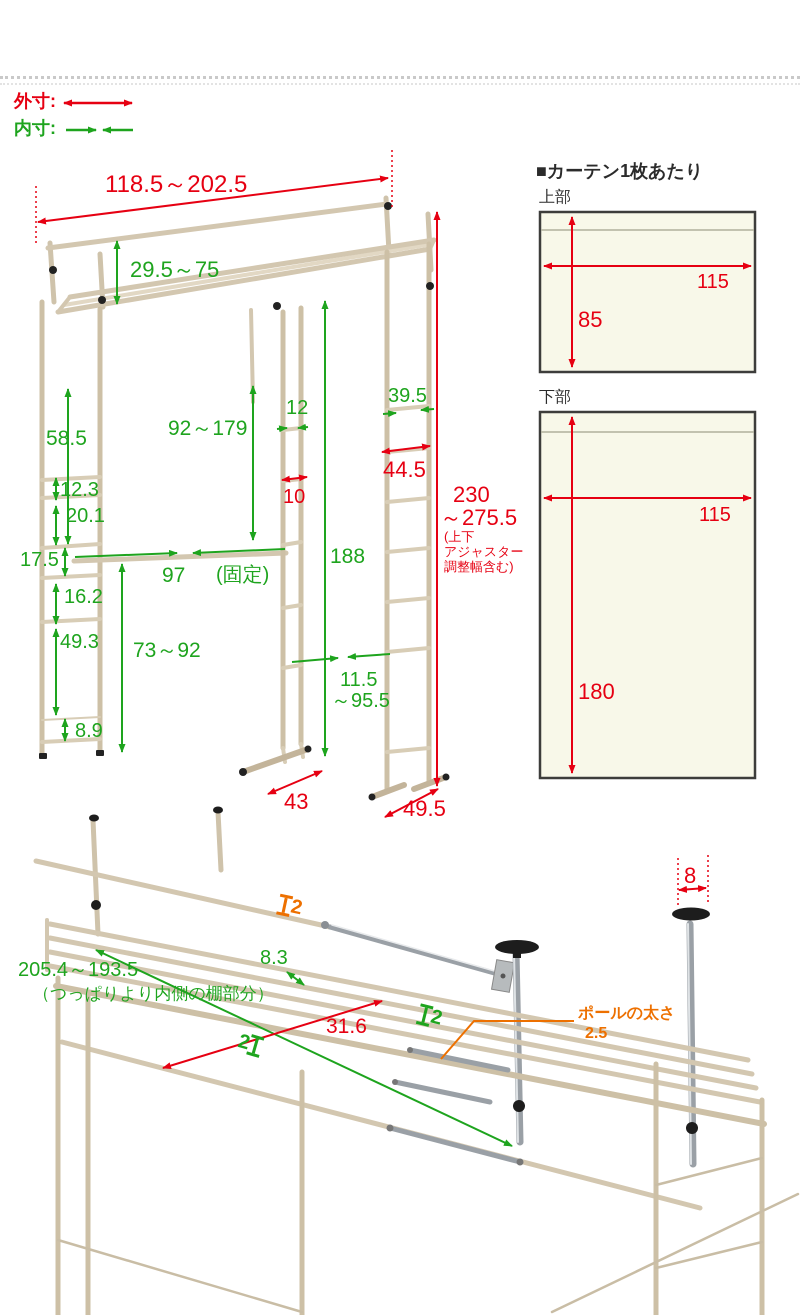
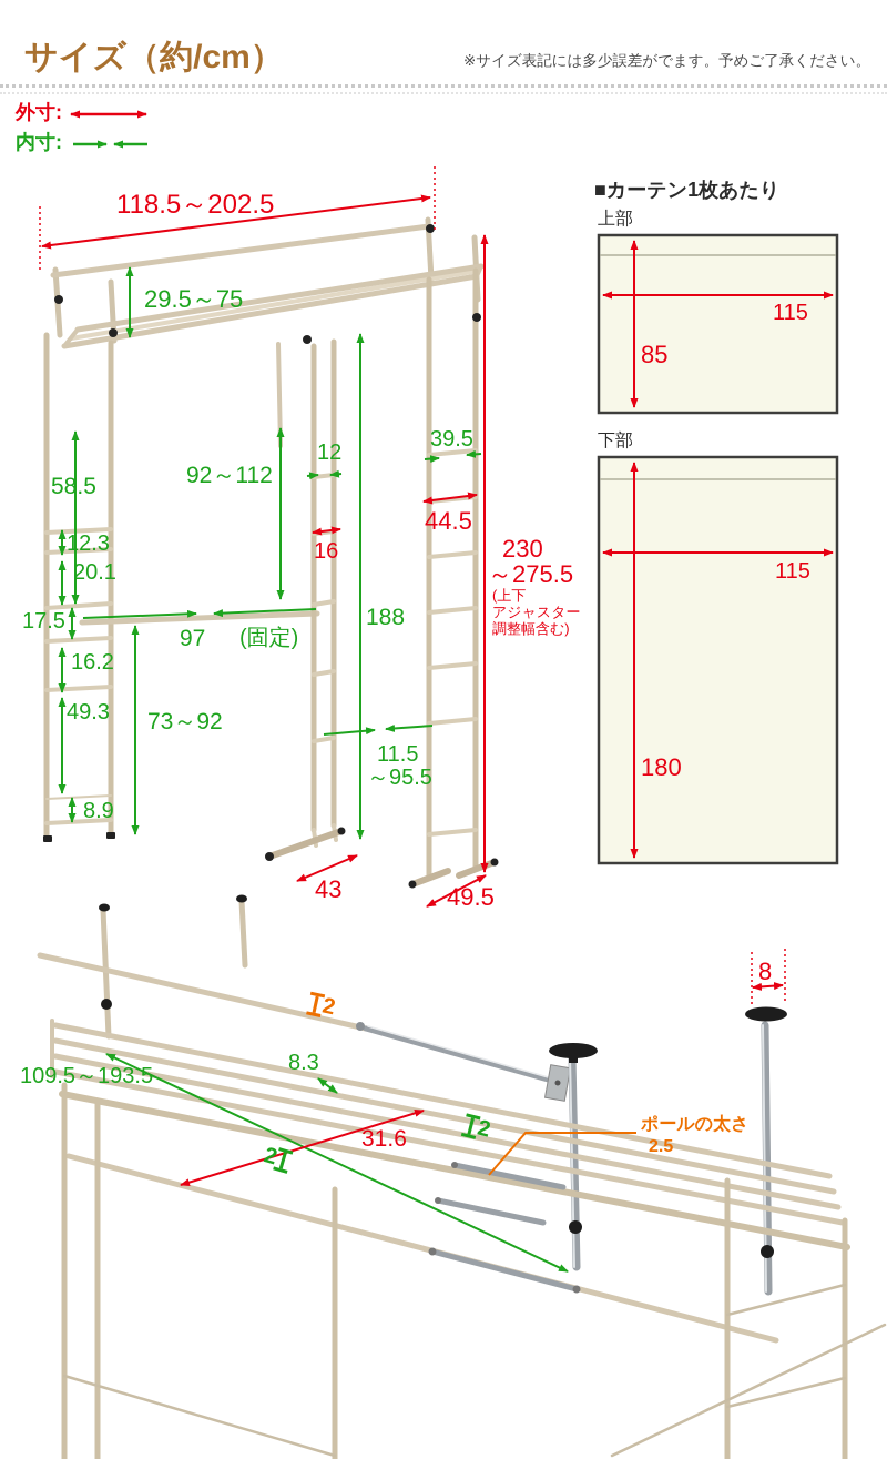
+ サイズ（約/cm）
+ ※サイズ表記には多少誤差がでます。予めご了承ください。
  外寸:
  内寸:
  118.5～202.5
  29.5～75
  58.5
- 92～179
+ 92～112
  12
  39.5
  44.5
  12.3
- 10
+ 16
  20.1
  230
  ～275.5
  (上下
  アジャスター
  調整幅含む)
  17.5
  97
  (固定)
  188
  16.2
  49.3
  73～92
  11.5
  ～95.5
  8.9
  43
  49.5
  ■カーテン1枚あたり
  上部
  115
  85
  下部
  115
  180
- 205.4～193.5
+ 109.5～193.5
- （つっぱりより内側の棚部分）
  8.3
  31.6
  8
  ポールの太さ
  2.5
